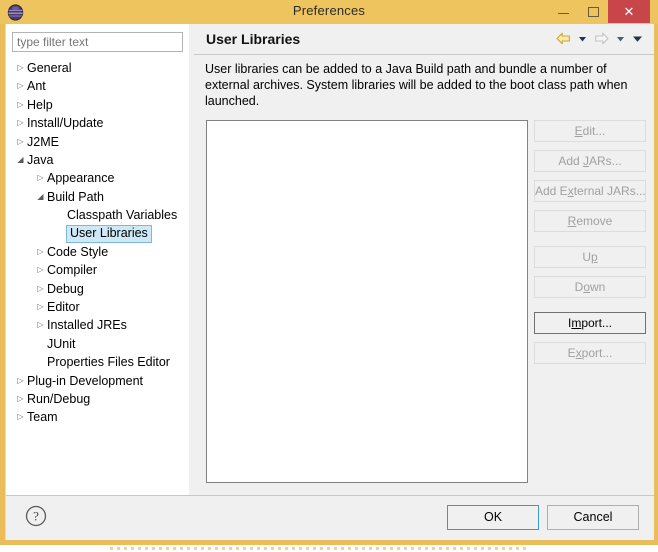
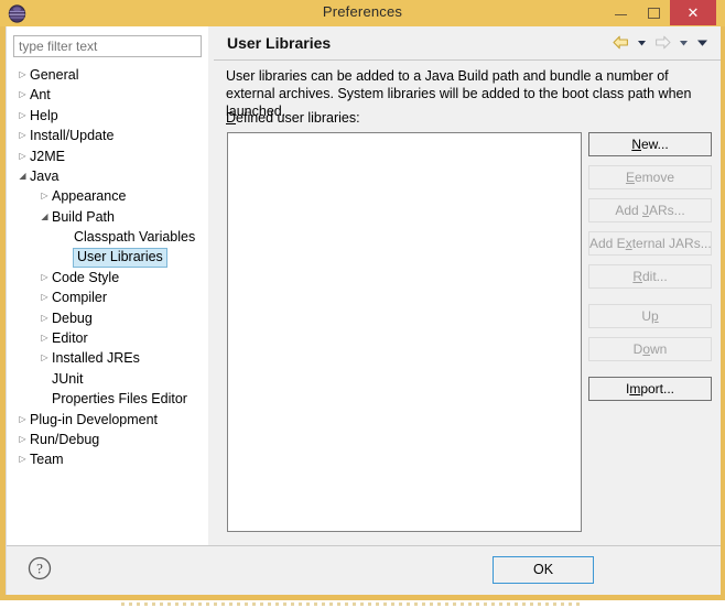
  Preferences
  ✕
  type filter text
  ▷ General
  ▷ Ant
  ▷ Help
  ▷ Install/Update
  ▷ J2ME
  ◢ Java
  ▷ Appearance
  ◢ Build Path
  Classpath Variables
  User Libraries
  ▷ Code Style
  ▷ Compiler
  ▷ Debug
  ▷ Editor
  ▷ Installed JREs
  JUnit
  Properties Files Editor
  ▷ Plug-in Development
  ▷ Run/Debug
  ▷ Team
  User Libraries
  User libraries can be added to a Java Build path and bundle a number of external archives. System libraries will be added to the boot class path when launched.
+ Defined user libraries:
+ New...
- Edit...
+ Eemove
  Add JARs...
  Add External JARs...
- Remove
+ Rdit...
  Up
  Down
  Import...
- Export...
  ?
  OK
- Cancel
